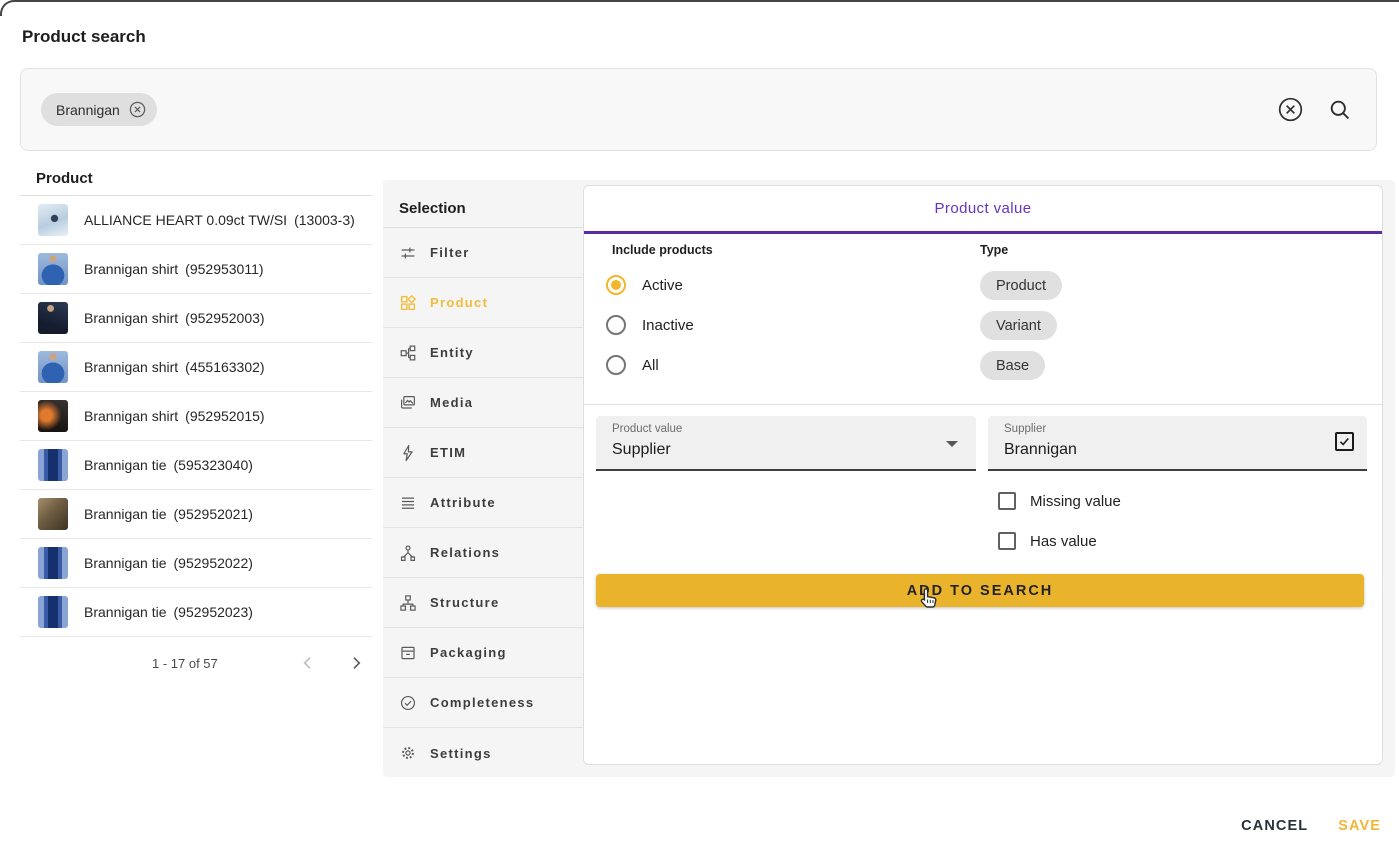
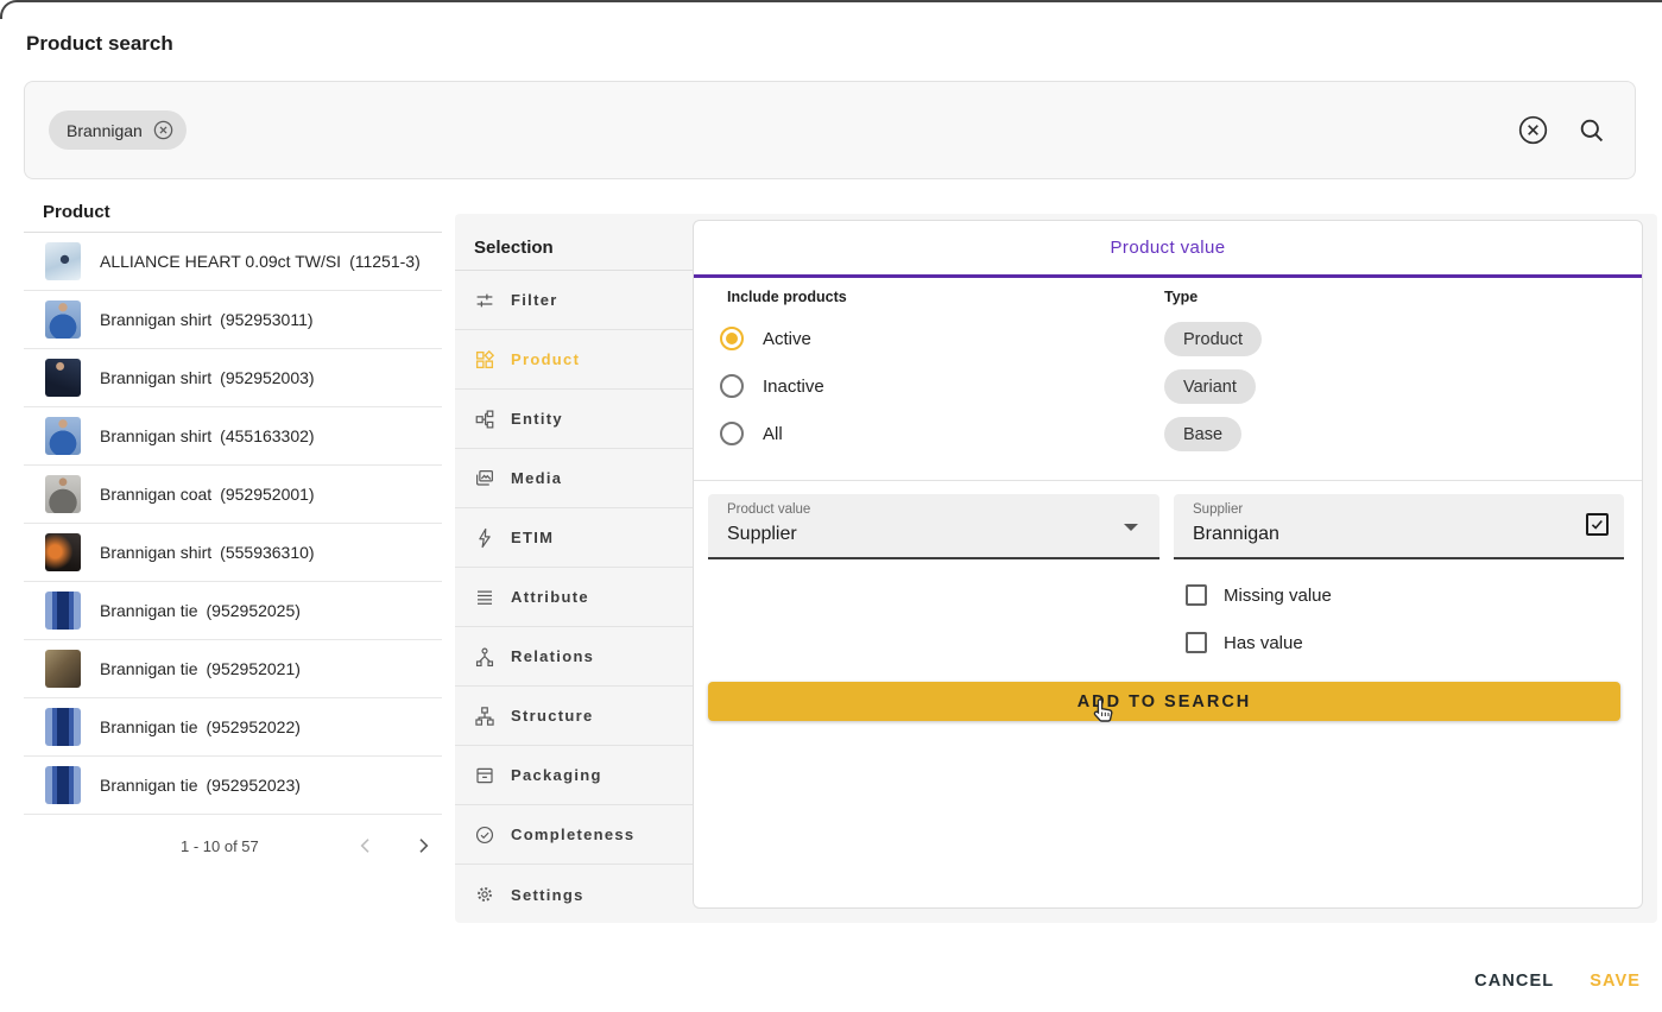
  Product search
  Brannigan
  Product
  ALLIANCE HEART 0.09ct TW/SI
- (13003-3)
+ (11251-3)
  Brannigan shirt
  (952953011)
  Brannigan shirt
  (952952003)
  Brannigan shirt
  (455163302)
+ Brannigan coat
+ (952952001)
  Brannigan shirt
- (952952015)
+ (555936310)
  Brannigan tie
- (595323040)
+ (952952025)
  Brannigan tie
  (952952021)
  Brannigan tie
  (952952022)
  Brannigan tie
  (952952023)
- 1 - 17 of 57
+ 1 - 10 of 57
  Selection
  Filter
  Product
  Entity
  Media
  ETIM
  Attribute
  Relations
  Structure
  Packaging
  Completeness
  Settings
  Product value
  Include products
  Type
  Active
  Inactive
  All
  Product
  Variant
  Base
  Product value
  Supplier
  Supplier
  Brannigan
  Missing value
  Has value
  AD TO SEARCH
  CANCEL
  SAVE
